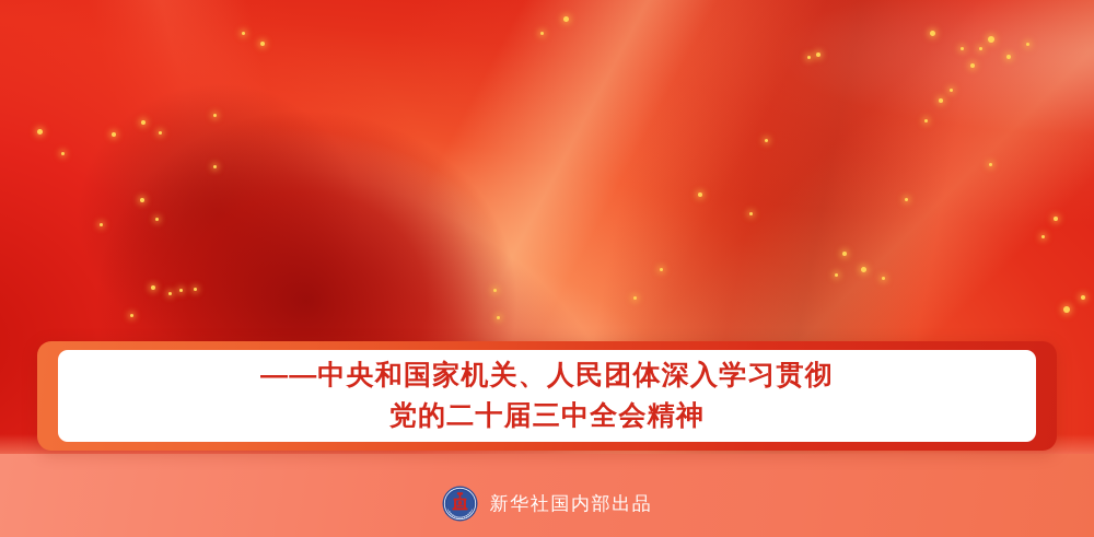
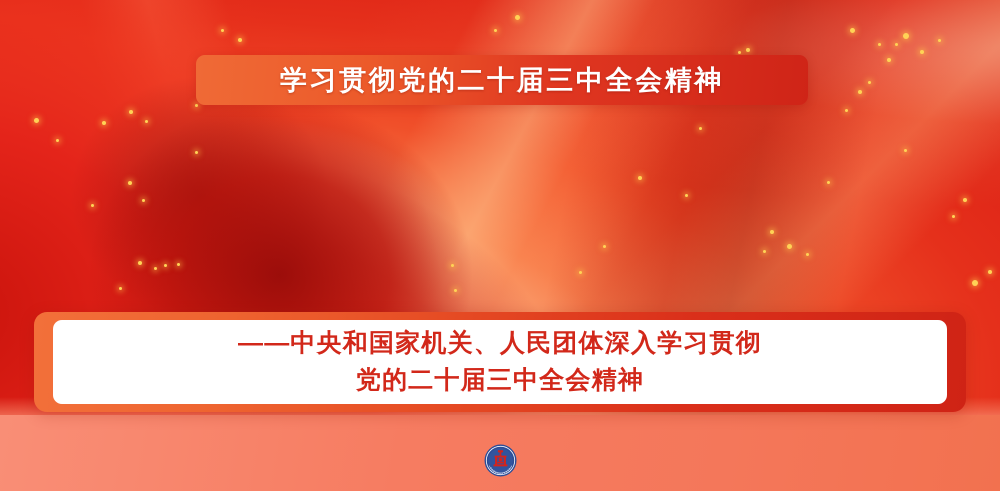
+ 学习贯彻党的二十届三中全会精神
  ——中央和国家机关、人民团体深入学习贯彻
  党的二十届三中全会精神
- 新华社国内部出品
